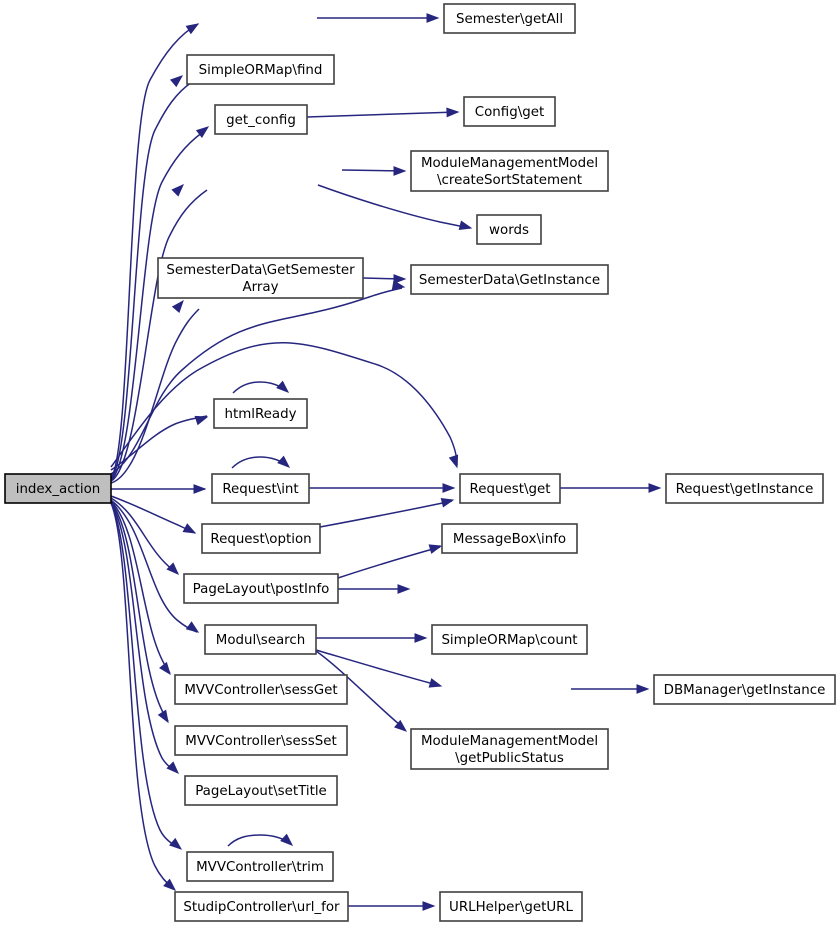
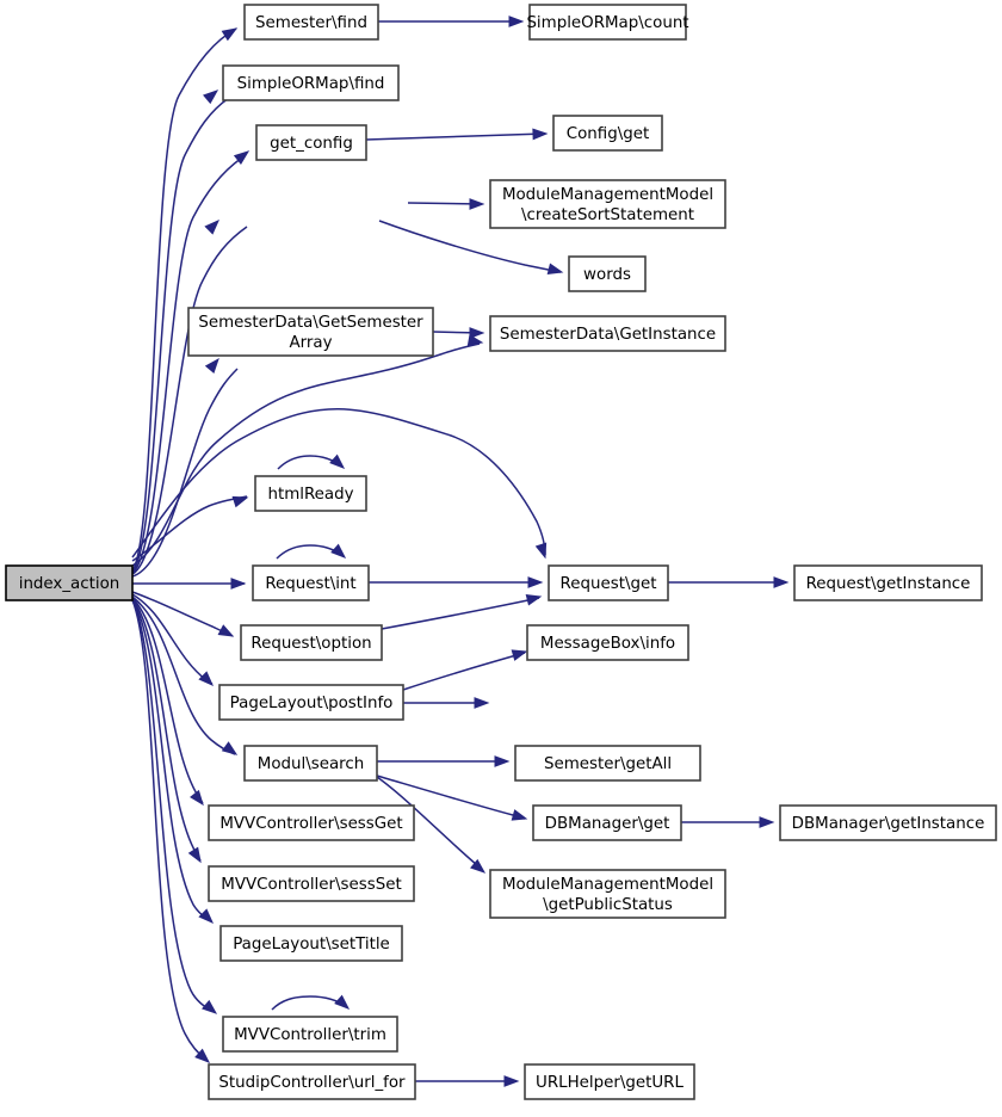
  index_action
+ Semester\find
- Semester\getAll
+ SimpleORMap\count
  SimpleORMap\find
  get_config
  Config\get
  ModuleManagementModel
  \createSortStatement
  words
  SemesterData\GetSemester
  Array
  SemesterData\GetInstance
  htmlReady
  Request\int
  Request\get
  Request\getInstance
  Request\option
  MessageBox\info
  PageLayout\postInfo
  Modul\search
- SimpleORMap\count
+ Semester\getAll
  MVVController\sessGet
+ DBManager\get
  DBManager\getInstance
  MVVController\sessSet
  ModuleManagementModel
  \getPublicStatus
  PageLayout\setTitle
  MVVController\trim
  StudipController\url_for
  URLHelper\getURL
